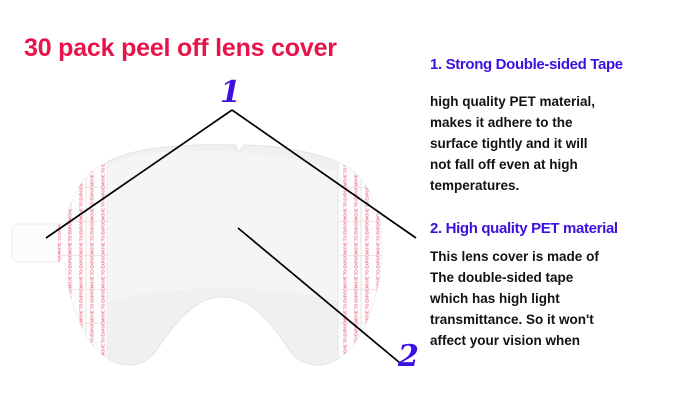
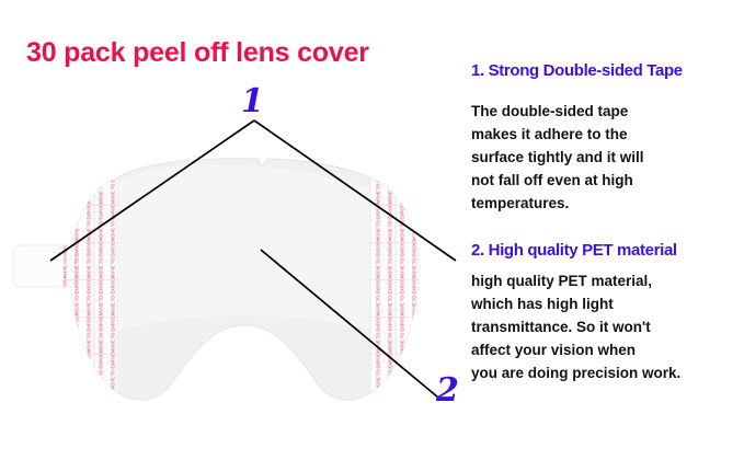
  30 pack peel off lens cover
  1
  2
  1. Strong Double-sided Tape
- high quality PET material,
+ The double-sided tape
  makes it adhere to the
  surface tightly and it will
  not fall off even at high
  temperatures.
  2. High quality PET material
- This lens cover is made of
- The double-sided tape
+ high quality PET material,
  which has high light
  transmittance. So it won't
  affect your vision when
+ you are doing precision work.
